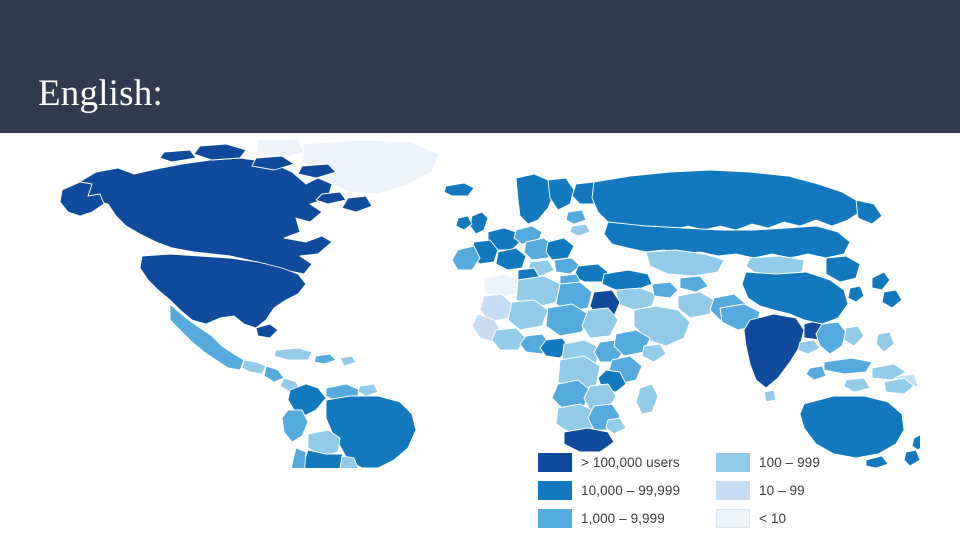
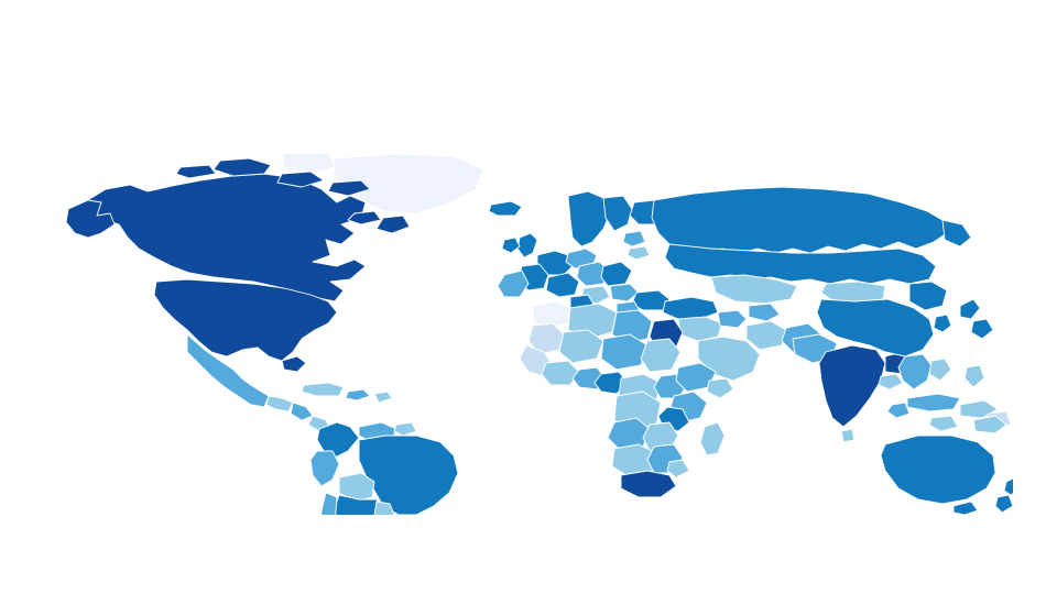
- English:
- > 100,000 users
- 10,000 – 99,999
- 1,000 – 9,999
- 100 – 999
- 10 – 99
- < 10
